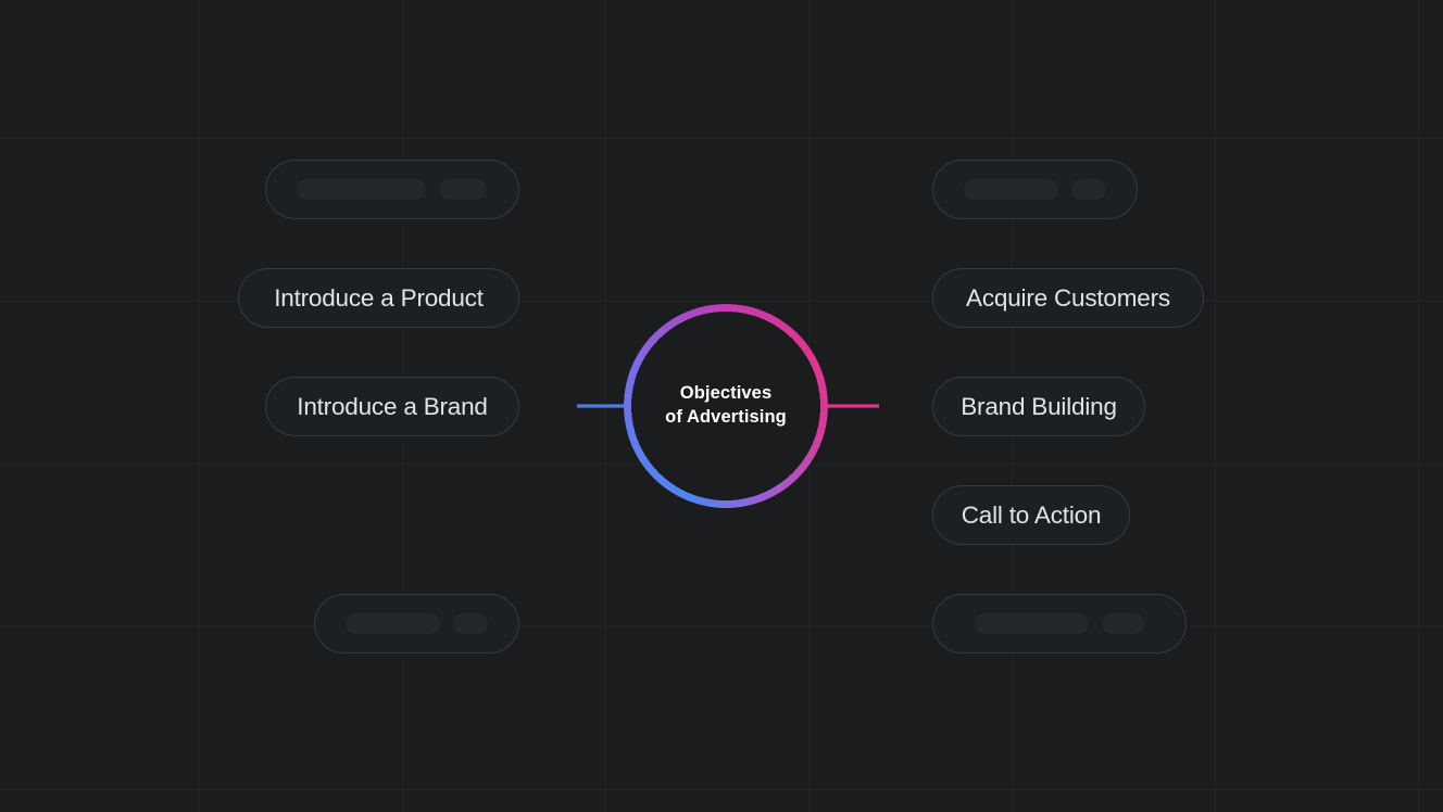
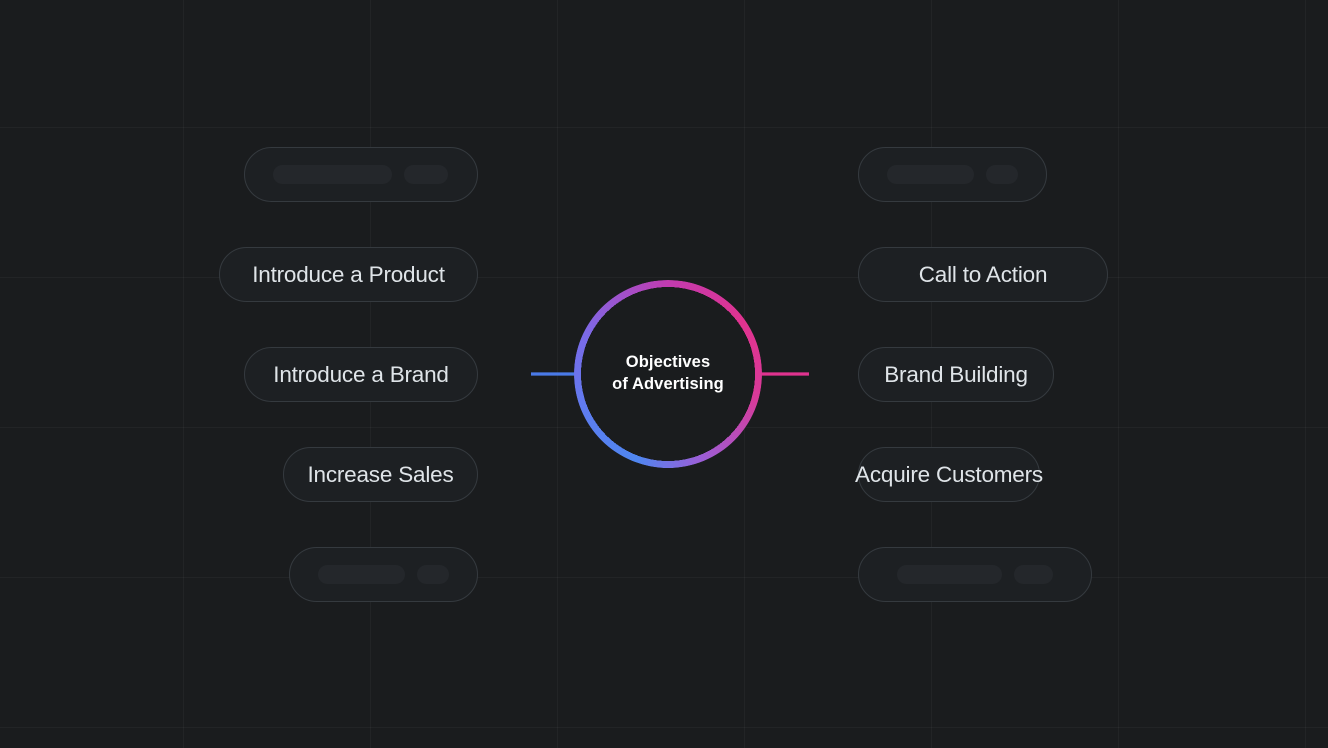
  Objectives
  of Advertising
  Introduce a Product
  Introduce a Brand
+ Increase Sales
- Acquire Customers
+ Call to Action
  Brand Building
- Call to Action
+ Acquire Customers
